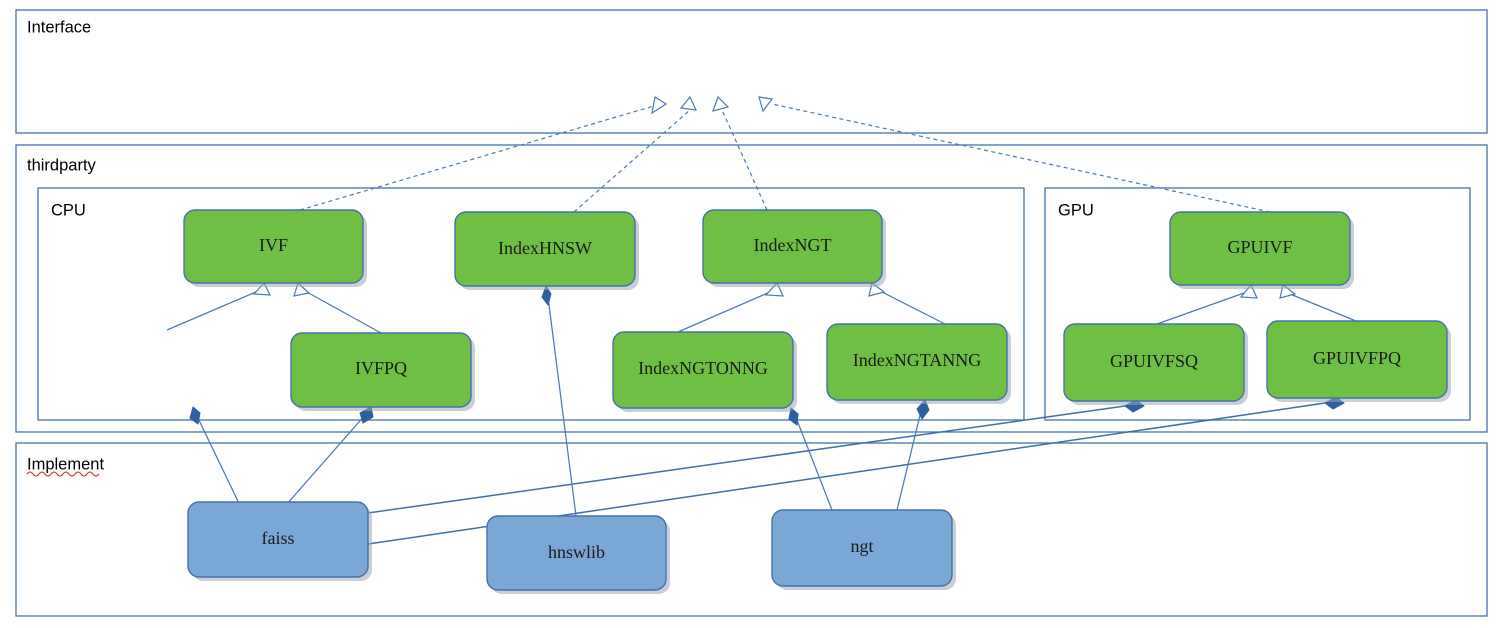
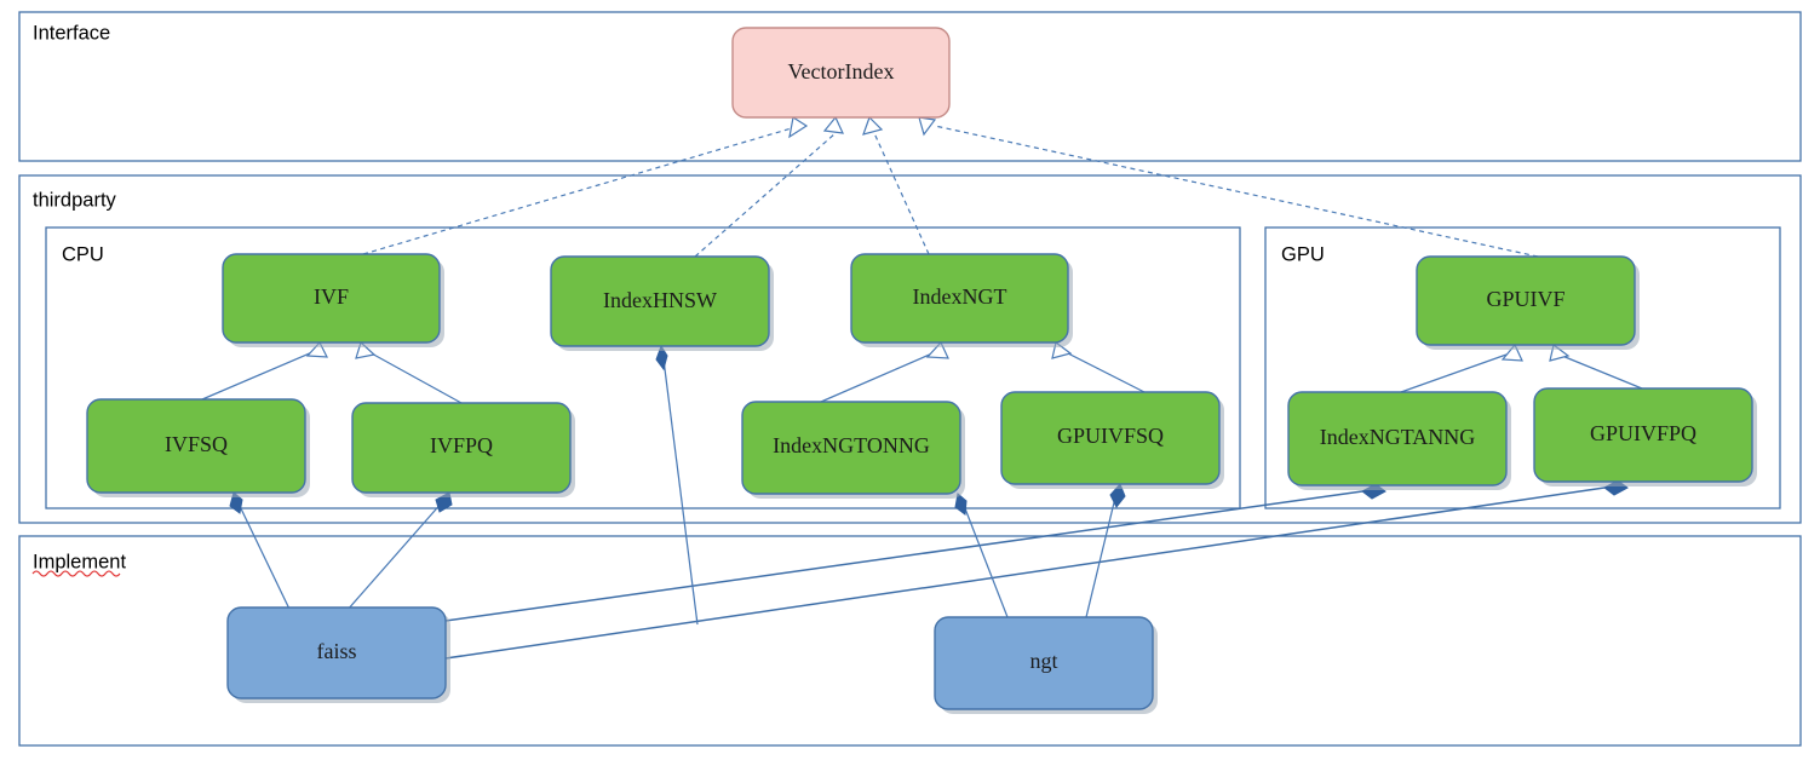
  Interface
  thirdparty
  CPU
  GPU
  Implement
+ VectorIndex
  IVF
  IndexHNSW
  IndexNGT
+ IVFSQ
  IVFPQ
  IndexNGTONNG
- IndexNGTANNG
+ GPUIVFSQ
  GPUIVF
- GPUIVFSQ
+ IndexNGTANNG
  GPUIVFPQ
  faiss
- hnswlib
  ngt
